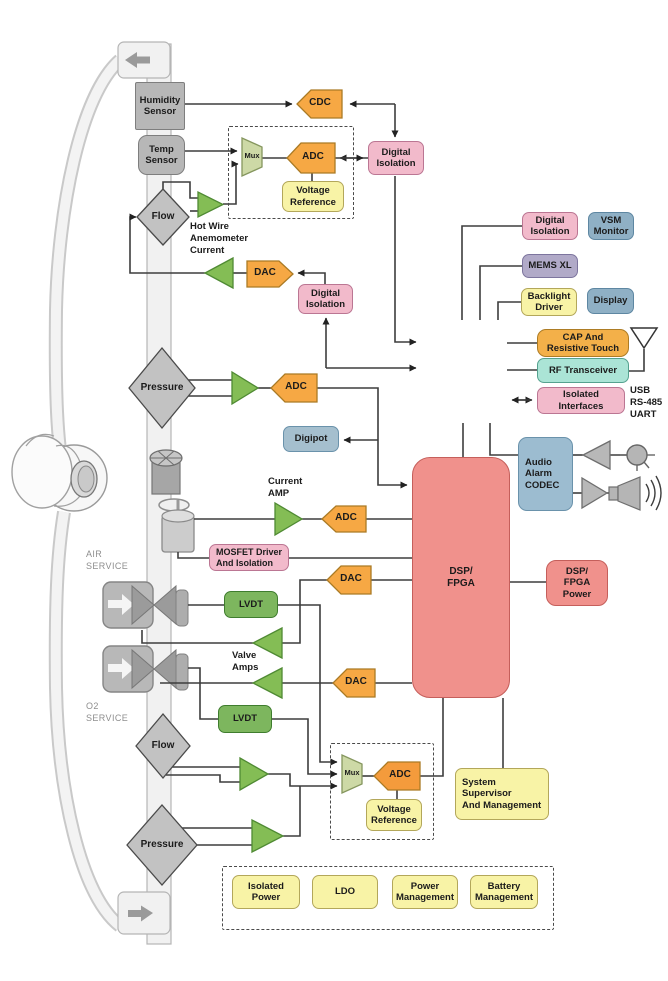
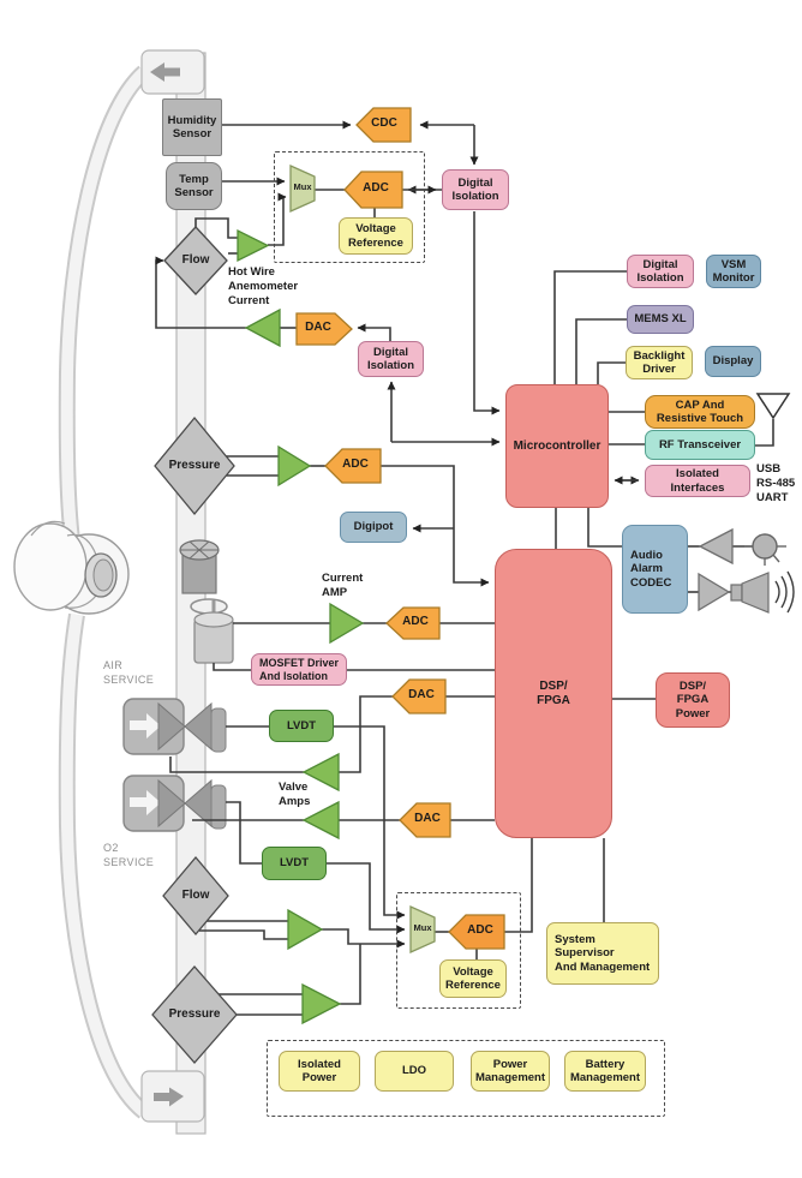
  Humidity
  Sensor
  Temp
  Sensor
  Digital
  Isolation
  Digital
  Isolation
  Voltage
  Reference
  Digipot
+ Microcontroller
  DSP/
  FPGA
  DSP/
  FPGA
  Power
  Digital
  Isolation
  VSM
  Monitor
  MEMS XL
  Backlight
  Driver
  Display
  CAP And
  Resistive Touch
  RF Transceiver
  Isolated
  Interfaces
  USB
  RS-485
  UART
  Audio
  Alarm
  CODEC
  MOSFET Driver
  And Isolation
  LVDT
  LVDT
  Voltage
  Reference
  System Supervisor
  And Management
  Isolated
  Power
  LDO
  Power
  Management
  Battery
  Management
  CDC
  ADC
  DAC
  ADC
  ADC
  DAC
  DAC
  ADC
  Mux
  Mux
  Flow
  Pressure
  Flow
  Pressure
  Hot Wire
  Anemometer
  Current
  Current
  AMP
  Valve
  Amps
  AIR
  SERVICE
  O2
  SERVICE
